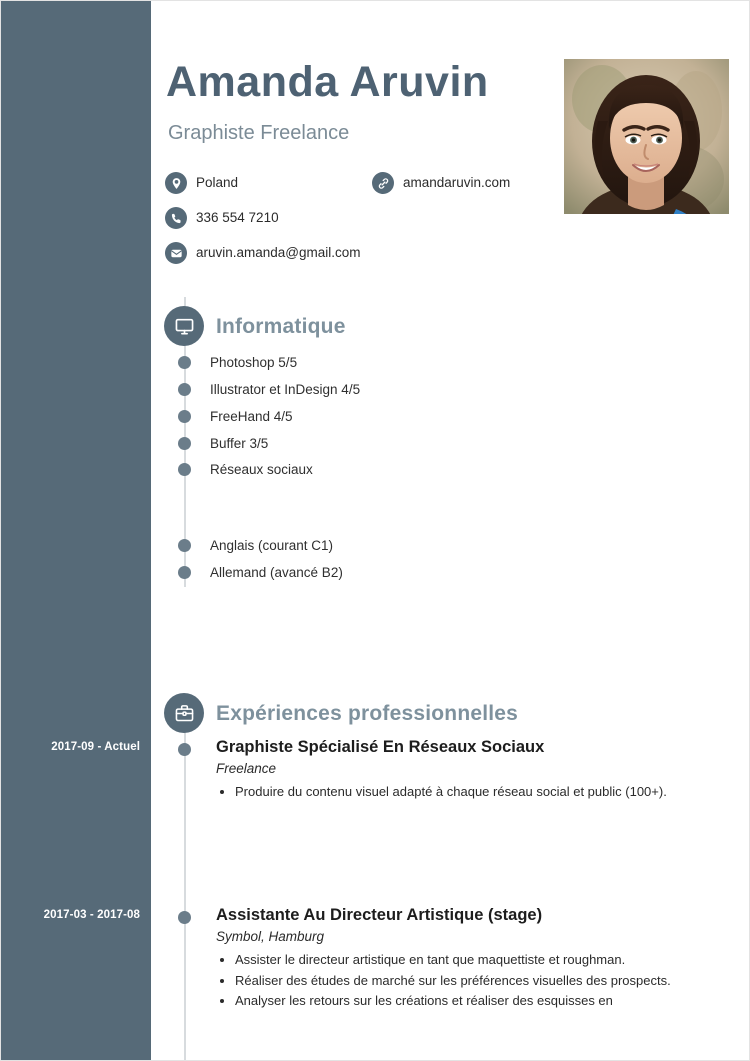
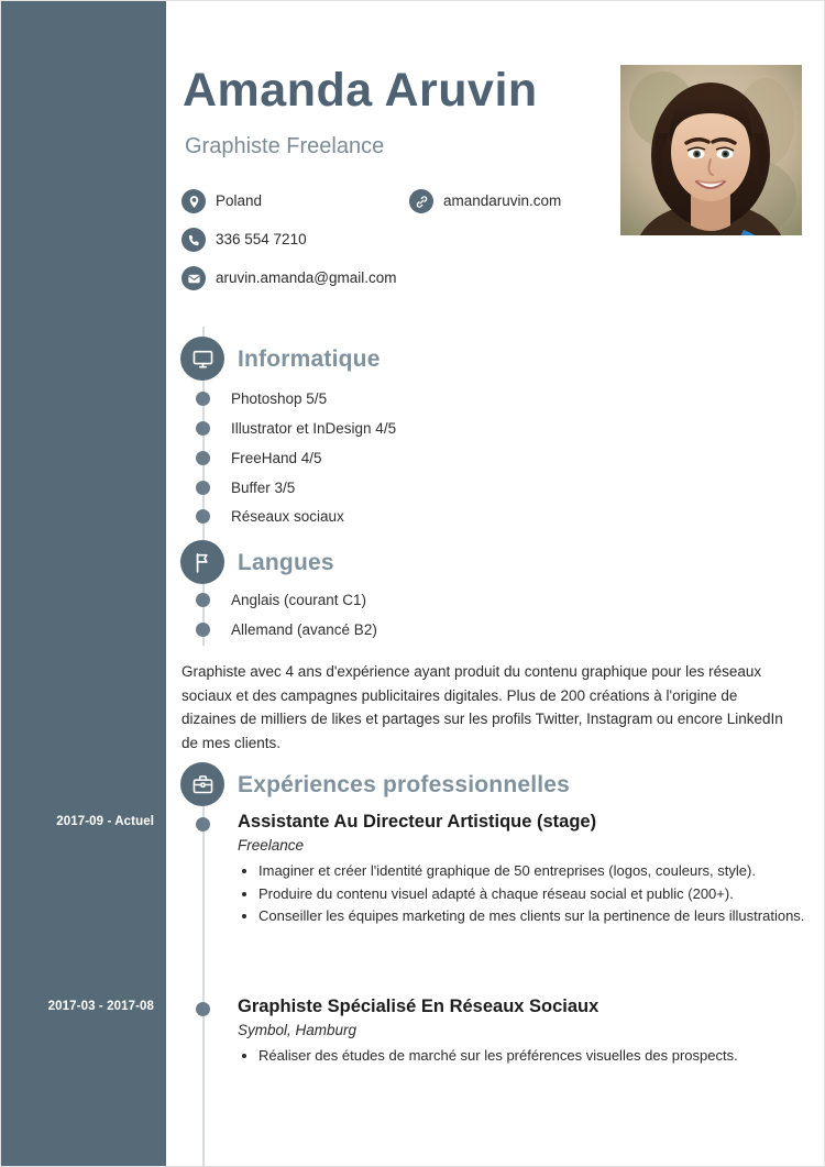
  2017-09 - Actuel
  2017-03 - 2017-08
  Amanda Aruvin
  Graphiste Freelance
  Poland
  amandaruvin.com
  336 554 7210
  aruvin.amanda@gmail.com
  Informatique
  Photoshop 5/5
  Illustrator et InDesign 4/5
  FreeHand 4/5
  Buffer 3/5
  Réseaux sociaux
+ Langues
  Anglais (courant C1)
  Allemand (avancé B2)
+ Graphiste avec 4 ans d'expérience ayant produit du contenu graphique pour les réseaux sociaux et des campagnes publicitaires digitales. Plus de 200 créations à l'origine de dizaines de milliers de likes et partages sur les profils Twitter, Instagram ou encore LinkedIn de mes clients.
  Expériences professionnelles
- Graphiste Spécialisé En Réseaux Sociaux
+ Assistante Au Directeur Artistique (stage)
  Freelance
+ Imaginer et créer l'identité graphique de 50 entreprises (logos, couleurs, style).
- Produire du contenu visuel adapté à chaque réseau social et public (100+).
+ Produire du contenu visuel adapté à chaque réseau social et public (200+).
+ Conseiller les équipes marketing de mes clients sur la pertinence de leurs illustrations.
- Assistante Au Directeur Artistique (stage)
+ Graphiste Spécialisé En Réseaux Sociaux
  Symbol, Hamburg
- Assister le directeur artistique en tant que maquettiste et roughman.
  Réaliser des études de marché sur les préférences visuelles des prospects.
- Analyser les retours sur les créations et réaliser des esquisses en
